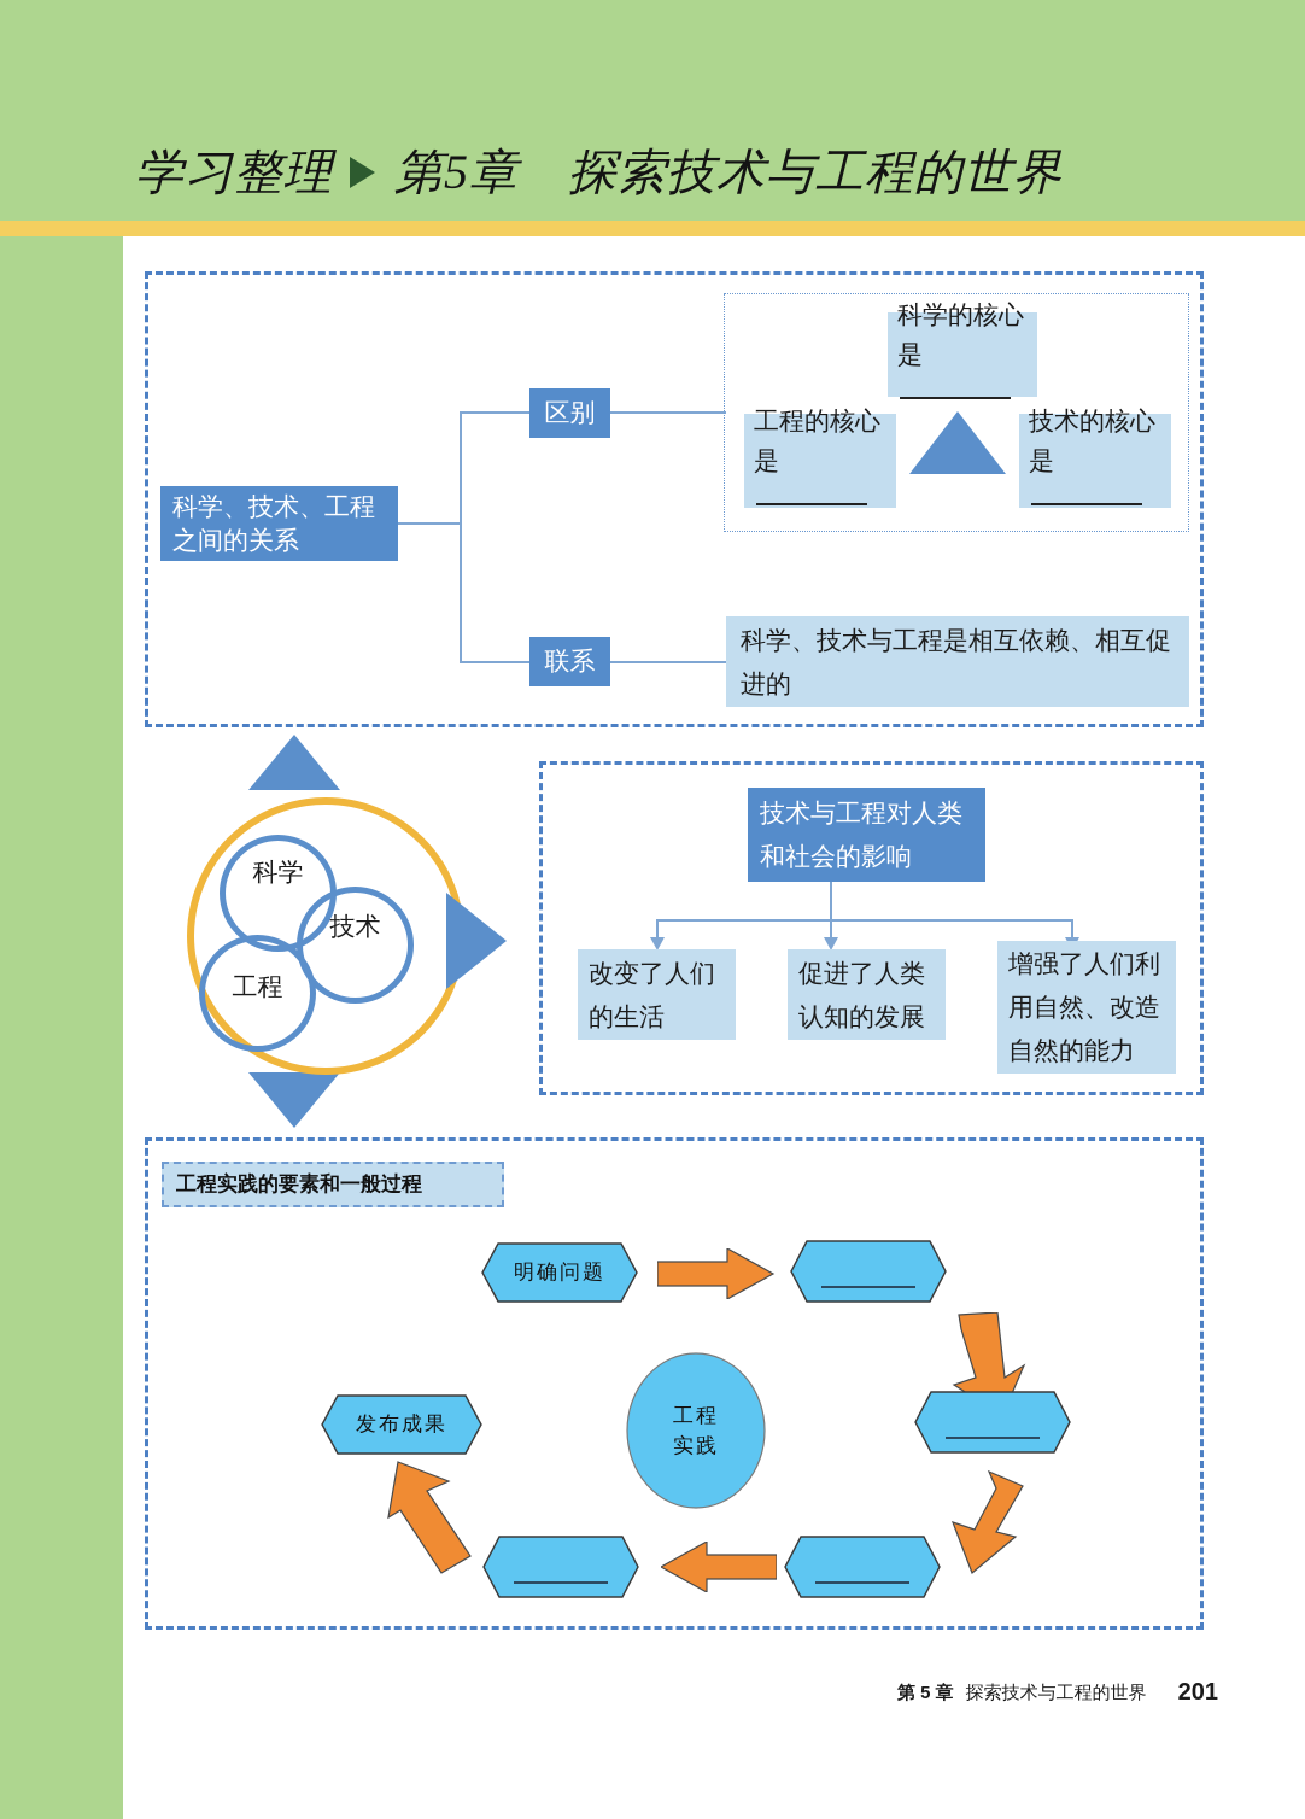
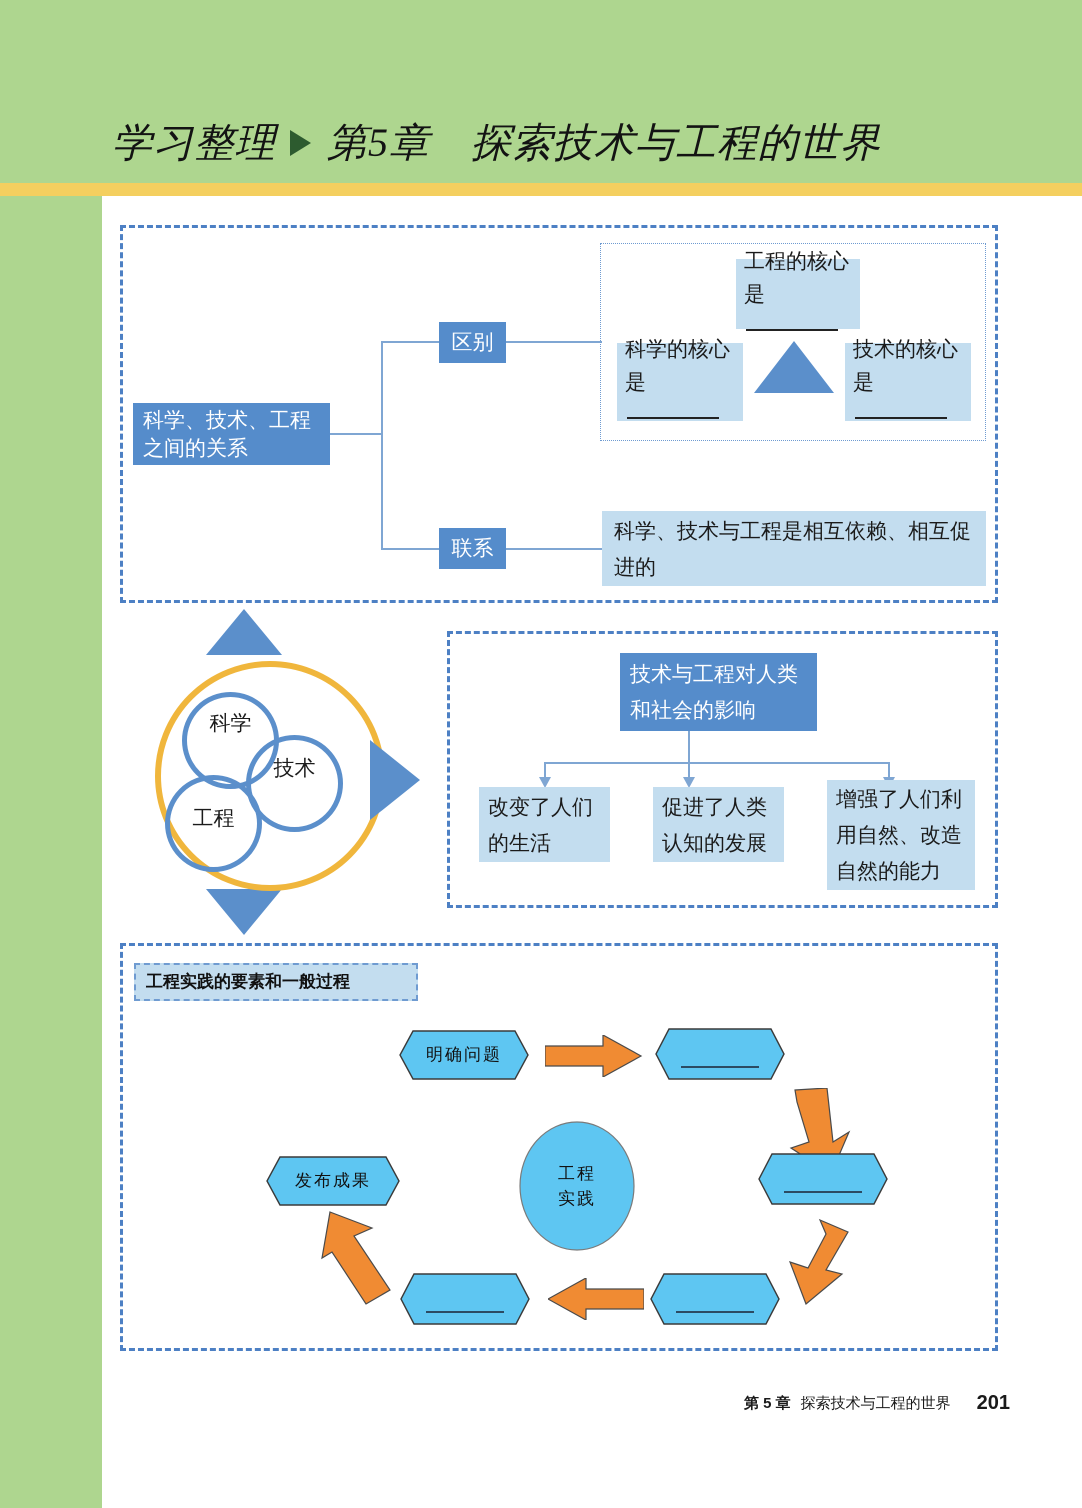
  学习整理 第5章 探索技术与工程的世界
  科学、技术、工程
  之间的关系
  区别
  联系
- 科学的核心
+ 工程的核心
  是
- 工程的核心
+ 科学的核心
  是
  技术的核心
  是
  科学、技术与工程是相互依赖、相互促进的
  科学
  技术
  工程
  技术与工程对人类和社会的影响
  改变了人们的生活
  促进了人类认知的发展
  增强了人们利用自然、改造自然的能力
  工程实践的要素和一般过程
  明确问题
  发布成果
  工程
  实践
  第 5 章 探索技术与工程的世界 201
